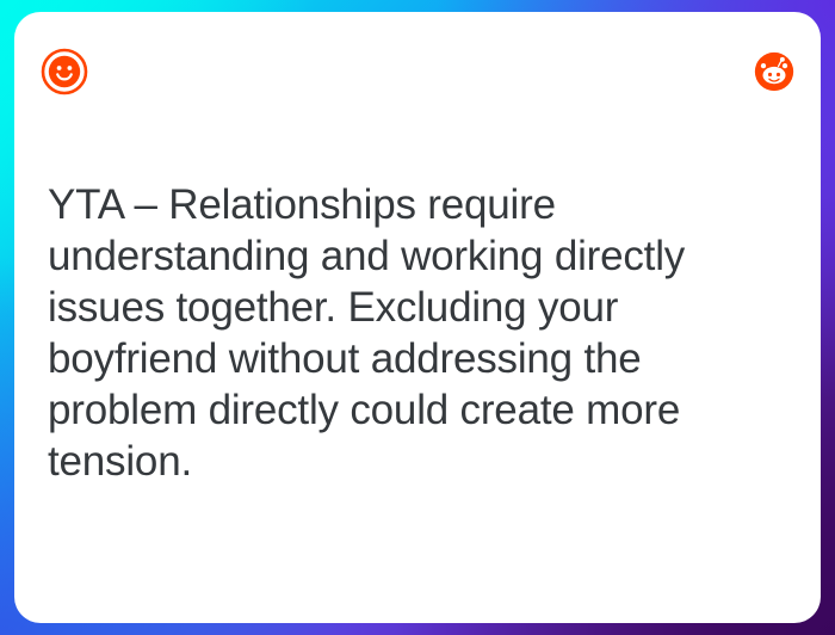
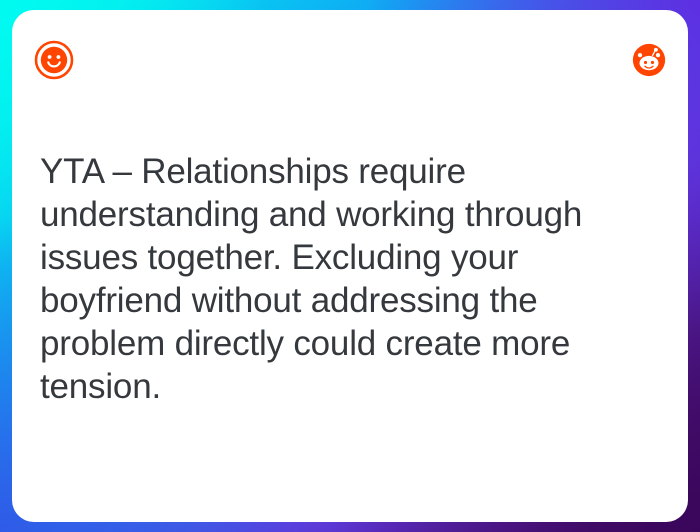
- YTA – Relationships require understanding and working directly issues together. Excluding your boyfriend without addressing the problem directly could create more tension.
+ YTA – Relationships require understanding and working through issues together. Excluding your boyfriend without addressing the problem directly could create more tension.
